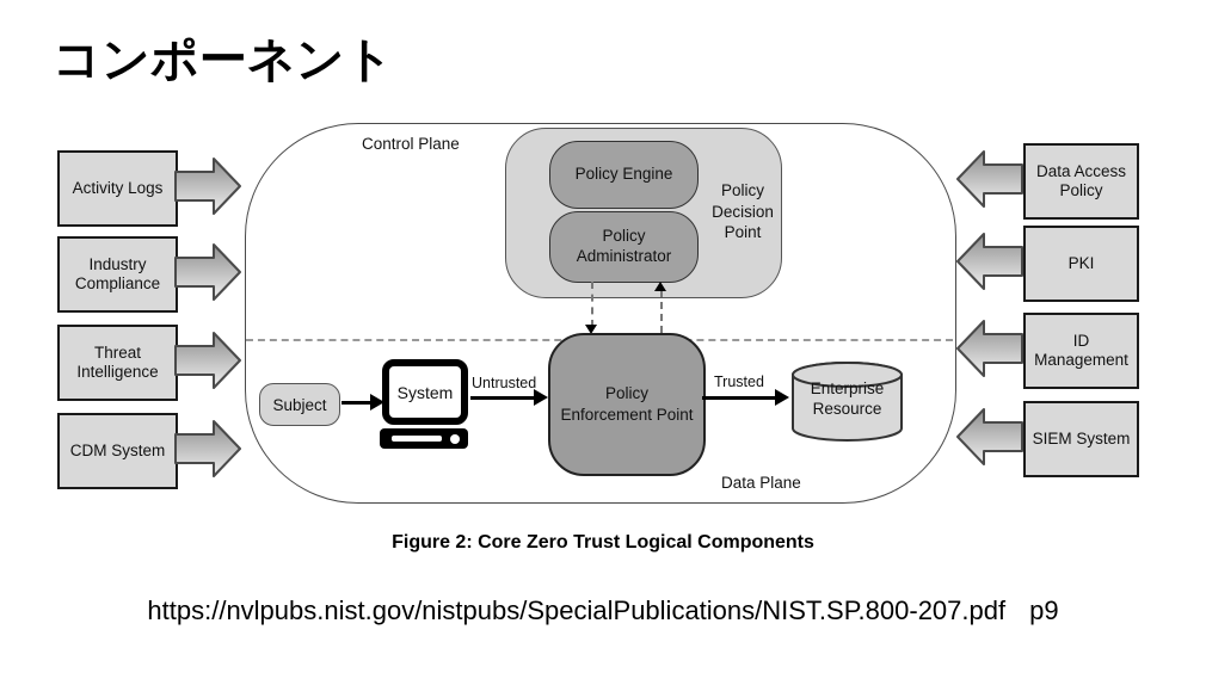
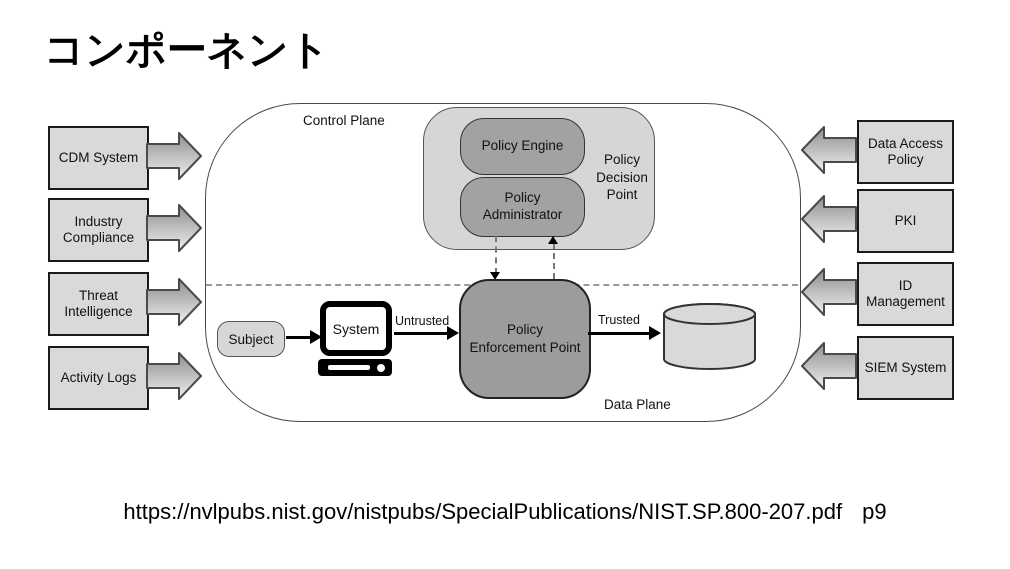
  コンポーネント
- Activity Logs
+ CDM System
  Industry Compliance
  Threat Intelligence
- CDM System
+ Activity Logs
  Data Access Policy
  PKI
  ID Management
  SIEM System
  Control Plane
  Data Plane
  Policy Engine
  Policy Administrator
  Policy Decision Point
  Subject
  System
  Untrusted
  Policy Enforcement Point
  Trusted
- Enterprise Resource
- Figure 2: Core Zero Trust Logical Components
  https://nvlpubs.nist.gov/nistpubs/SpecialPublications/NIST.SP.800-207.pdf p9
